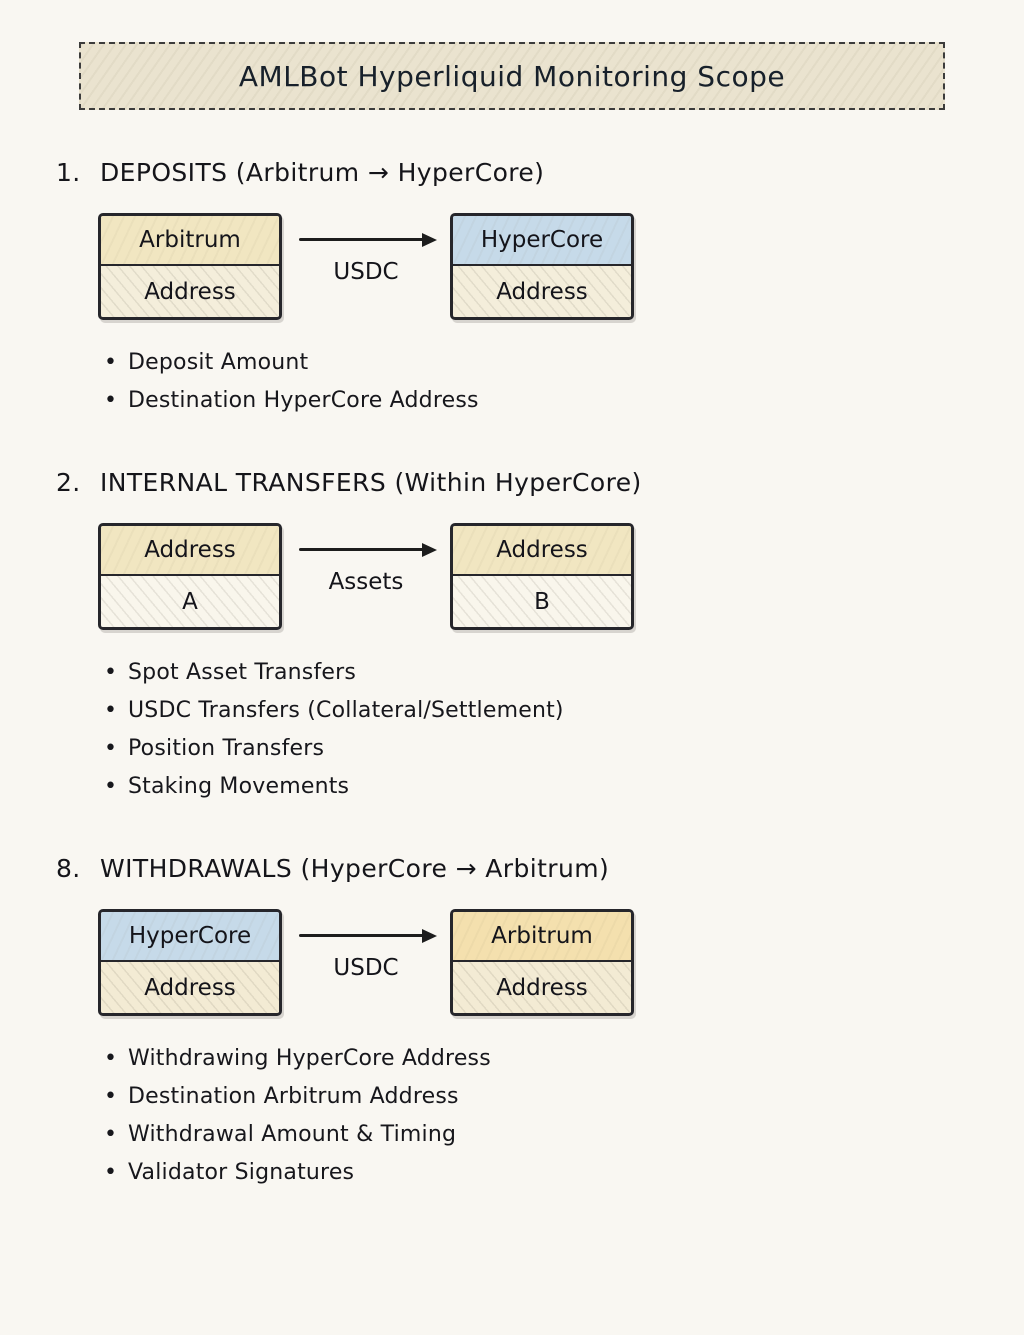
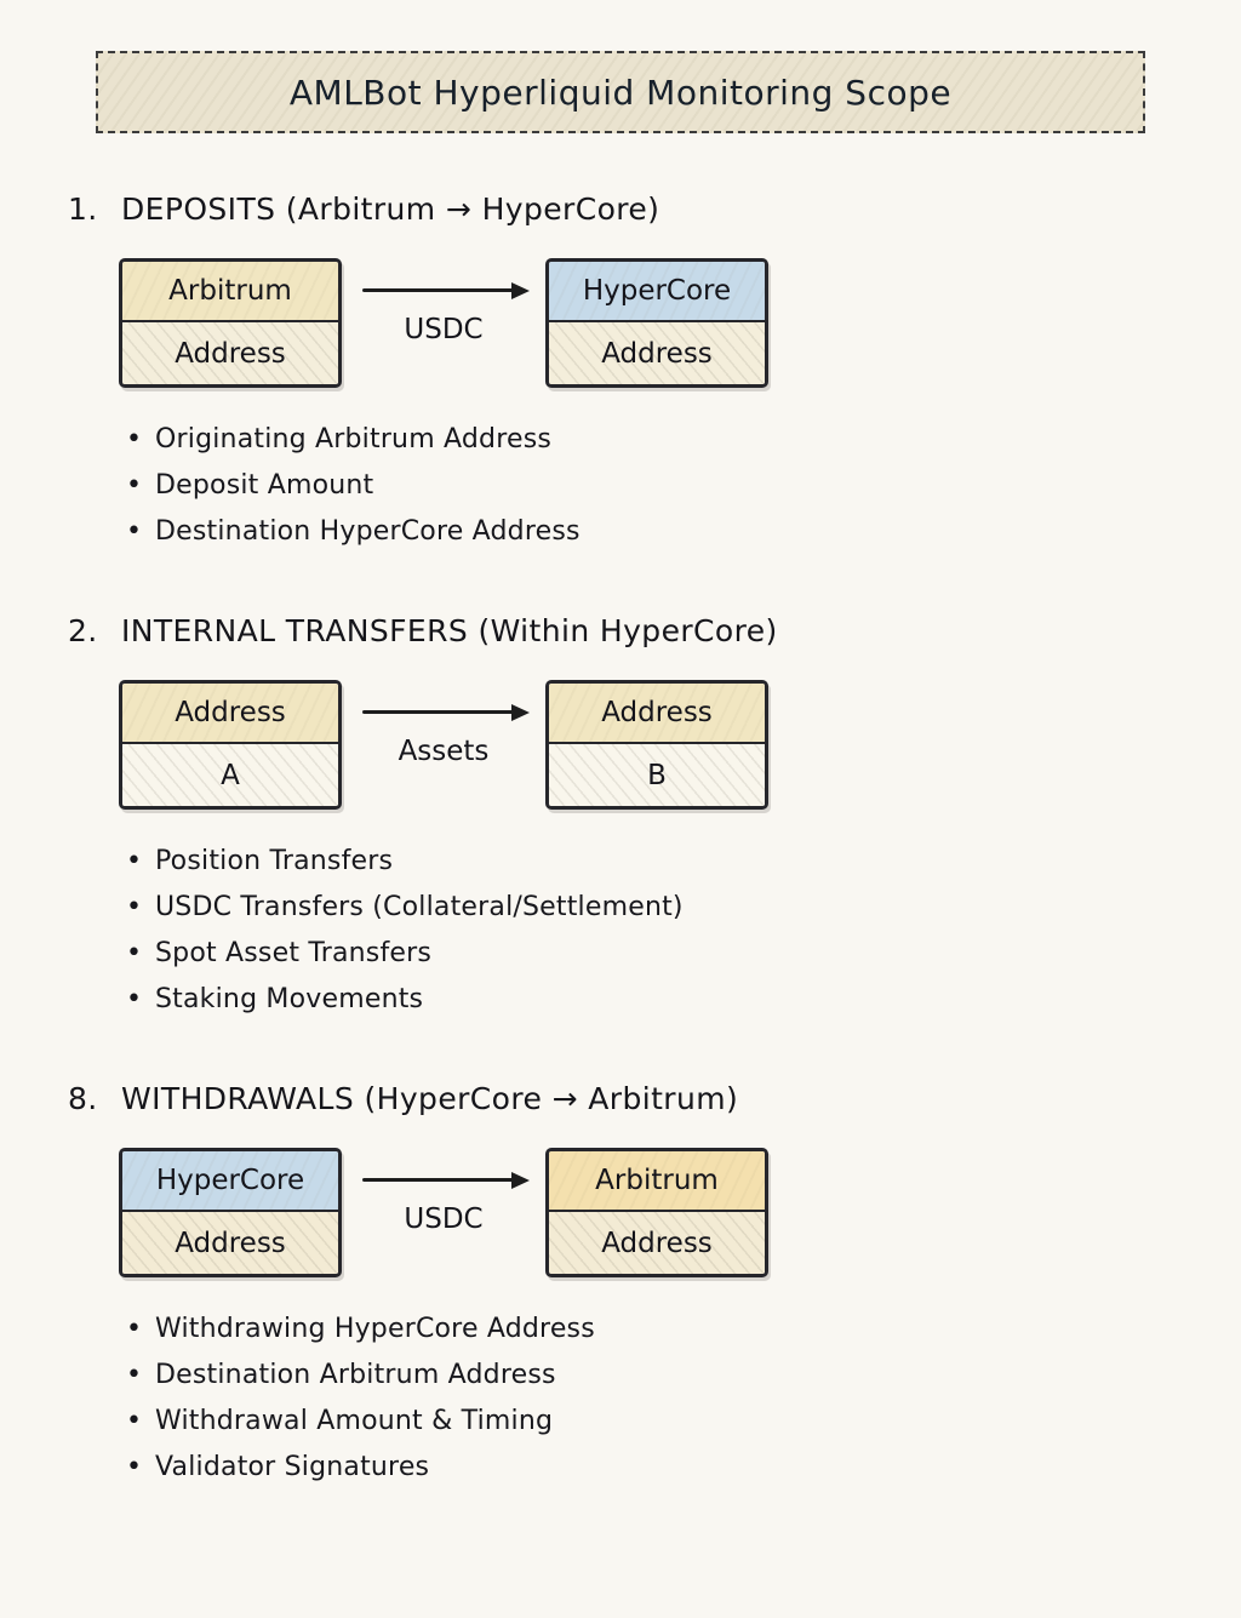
  AMLBot Hyperliquid Monitoring Scope
  1.
  DEPOSITS (Arbitrum → HyperCore)
  Arbitrum
  Address
  USDC
  HyperCore
  Address
+ Originating Arbitrum Address
  Deposit Amount
  Destination HyperCore Address
  2.
  INTERNAL TRANSFERS (Within HyperCore)
  Address
  A
  Assets
  Address
  B
- Spot Asset Transfers
+ Position Transfers
  USDC Transfers (Collateral/Settlement)
- Position Transfers
+ Spot Asset Transfers
  Staking Movements
  8.
  WITHDRAWALS (HyperCore → Arbitrum)
  HyperCore
  Address
  USDC
  Arbitrum
  Address
  Withdrawing HyperCore Address
  Destination Arbitrum Address
  Withdrawal Amount & Timing
  Validator Signatures
